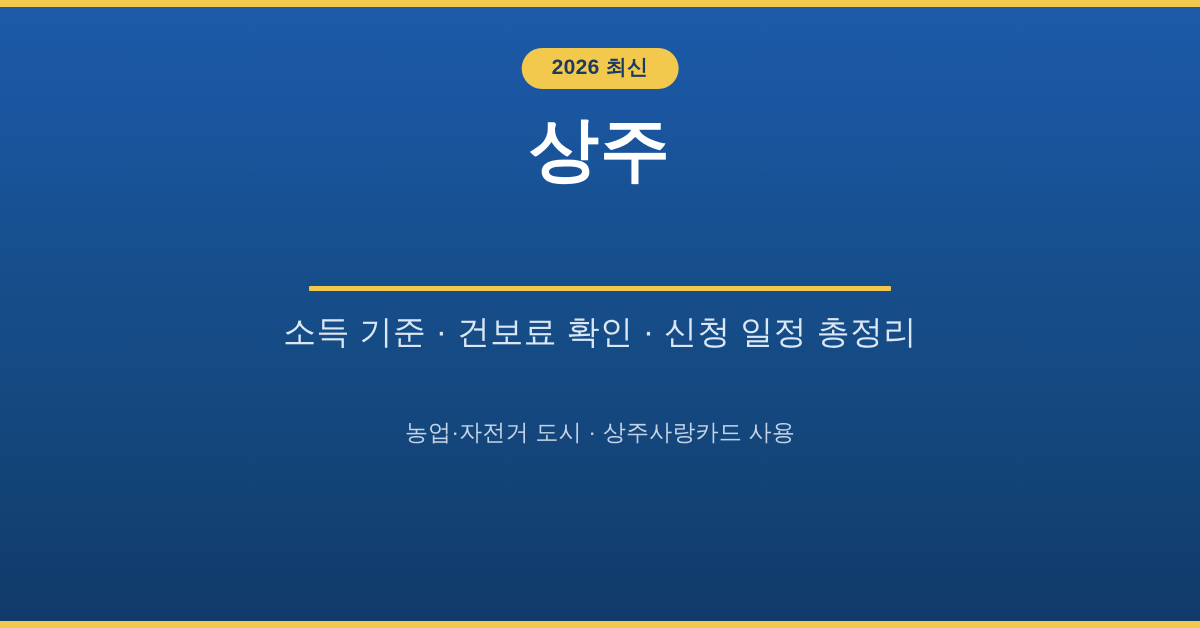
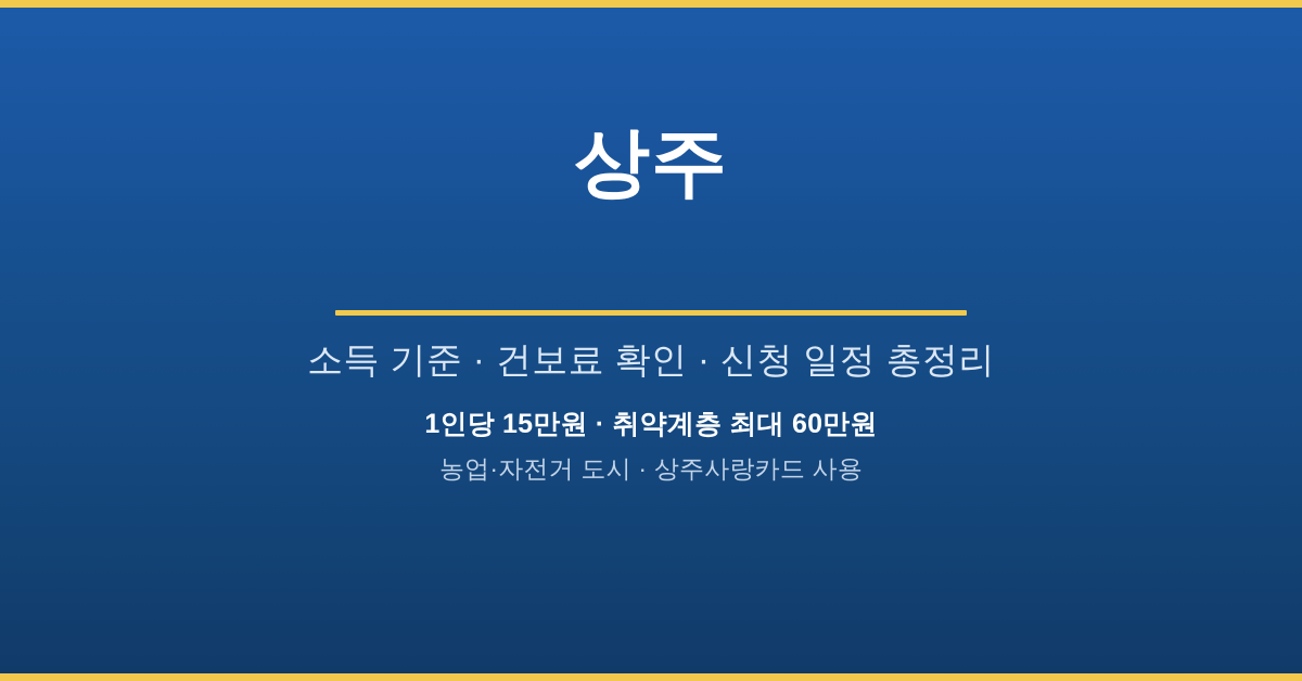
- 2026 최신
  상주
  소득 기준 · 건보료 확인 · 신청 일정 총정리
+ 1인당 15만원 · 취약계층 최대 60만원
  농업·자전거 도시 · 상주사랑카드 사용
